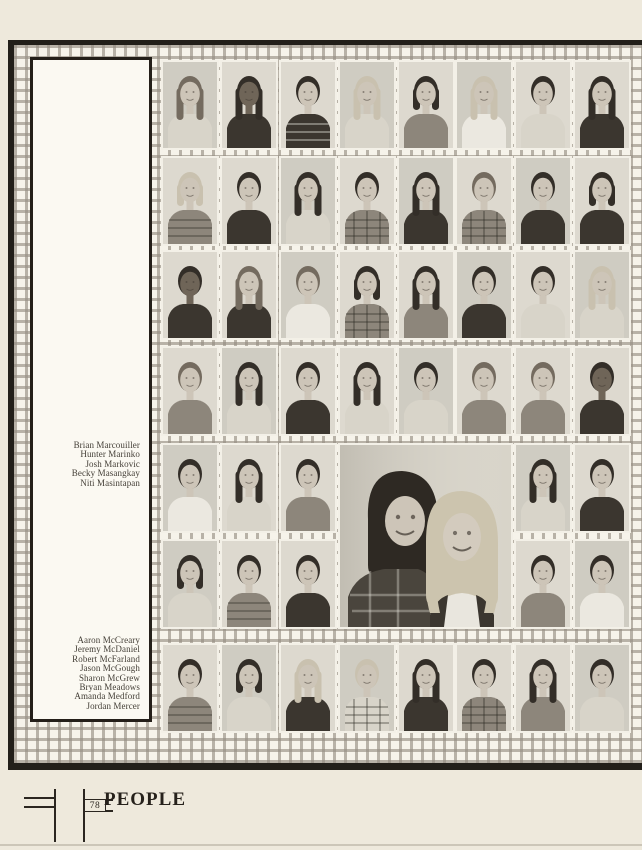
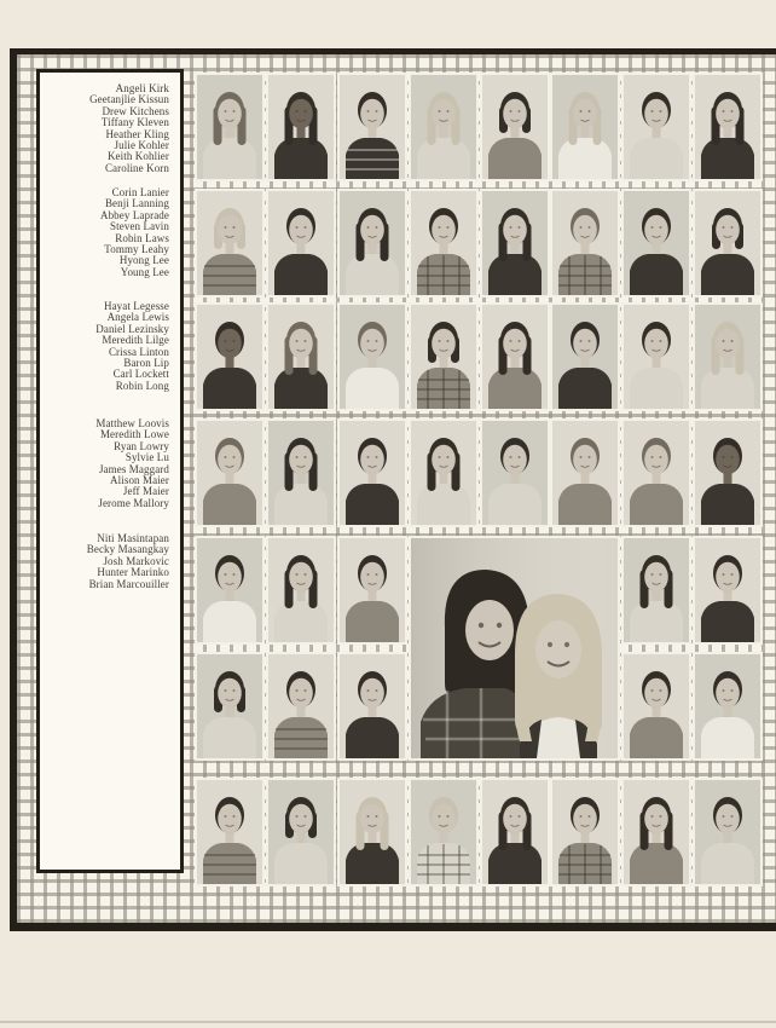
+ Angeli Kirk
+ Geetanjlie Kissun
+ Drew Kitchens
+ Tiffany Kleven
+ Heather Kling
+ Julie Kohler
+ Keith Kohlier
+ Caroline Korn
+ Corin Lanier
+ Benji Lanning
+ Abbey Laprade
+ Steven Lavin
+ Robin Laws
+ Tommy Leahy
+ Hyong Lee
+ Young Lee
+ Hayat Legesse
+ Angela Lewis
+ Daniel Lezinsky
+ Meredith Lilge
+ Crissa Linton
+ Baron Lip
+ Carl Lockett
+ Robin Long
+ Matthew Loovis
+ Meredith Lowe
+ Ryan Lowry
+ Sylvie Lu
+ James Maggard
+ Alison Maier
+ Jeff Maier
+ Jerome Mallory
- Brian Marcouiller
+ Niti Masintapan
- Hunter Marinko
+ Becky Masangkay
  Josh Markovic
- Becky Masangkay
+ Hunter Marinko
- Niti Masintapan
+ Brian Marcouiller
- Aaron McCreary
- Jeremy McDaniel
- Robert McFarland
- Jason McGough
- Sharon McGrew
- Bryan Meadows
- Amanda Medford
- Jordan Mercer
- 78
- PEOPLE
